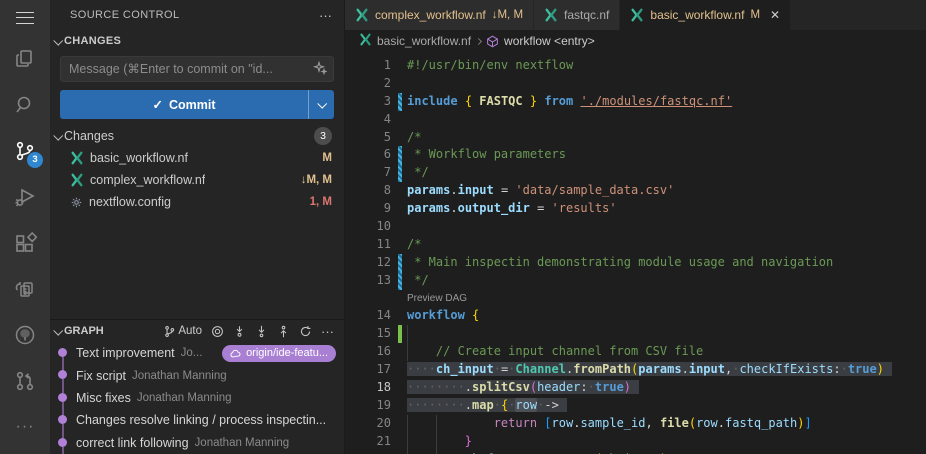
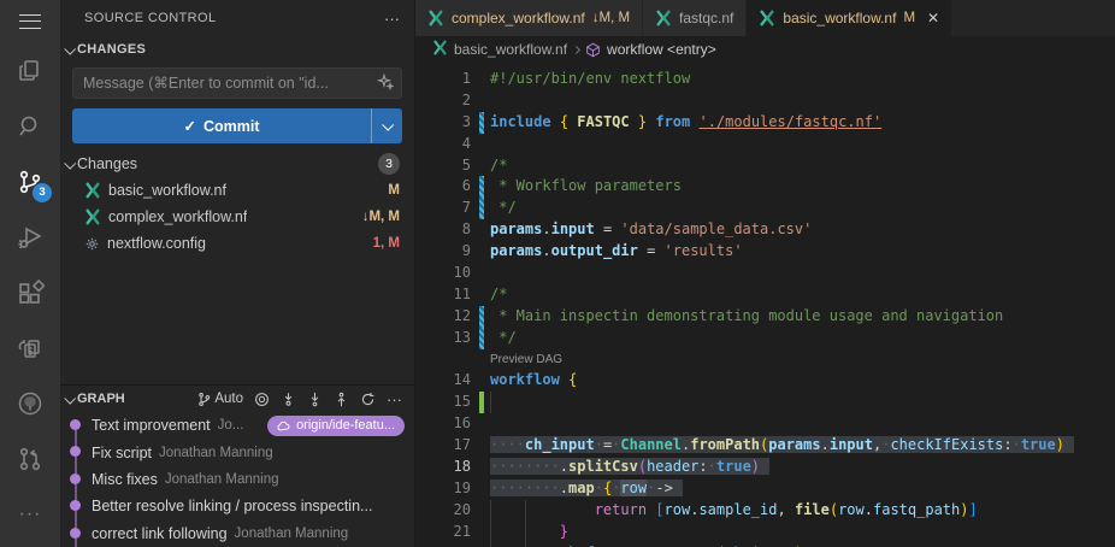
  3
  ···
  SOURCE CONTROL
  ···
  CHANGES
  Message (⌘Enter to commit on "id...
  ✓
  Commit
  Changes
  3
  basic_workflow.nf
  M
  complex_workflow.nf
  ↓M, M
  nextflow.config
  1, M
  GRAPH
  Auto
  ···
  Text improvement
  Jo...
  origin/ide-featu...
  Fix script
  Jonathan Manning
  Misc fixes
  Jonathan Manning
- Changes resolve linking / process inspectin...
+ Better resolve linking / process inspectin...
  correct link following
  Jonathan Manning
  complex_workflow.nf
  ↓M, M
  fastqc.nf
  basic_workflow.nf
  M
  ✕
  basic_workflow.nf
  workflow <entry>
  1
  #!/usr/bin/env nextflow
  2
  3
  include { FASTQC } from './modules/fastqc.nf'
  4
  5
  /*
  6
  * Workflow parameters
  7
  */
  8
  params.input = 'data/sample_data.csv'
  9
  params.output_dir = 'results'
  10
  11
  /*
  12
  * Main inspectin demonstrating module usage and navigation
  13
  */
  Preview DAG
  14
  workflow {
  15
  16
- // Create input channel from CSV file
  17
  ····ch_input·=·Channel.fromPath(params.input,·checkIfExists:·true)
  18
  ········.splitCsv(header:·true)
  19
  ········.map·{·row·->
  20
  return [row.sample_id, file(row.fastq_path)]
  21
  }
